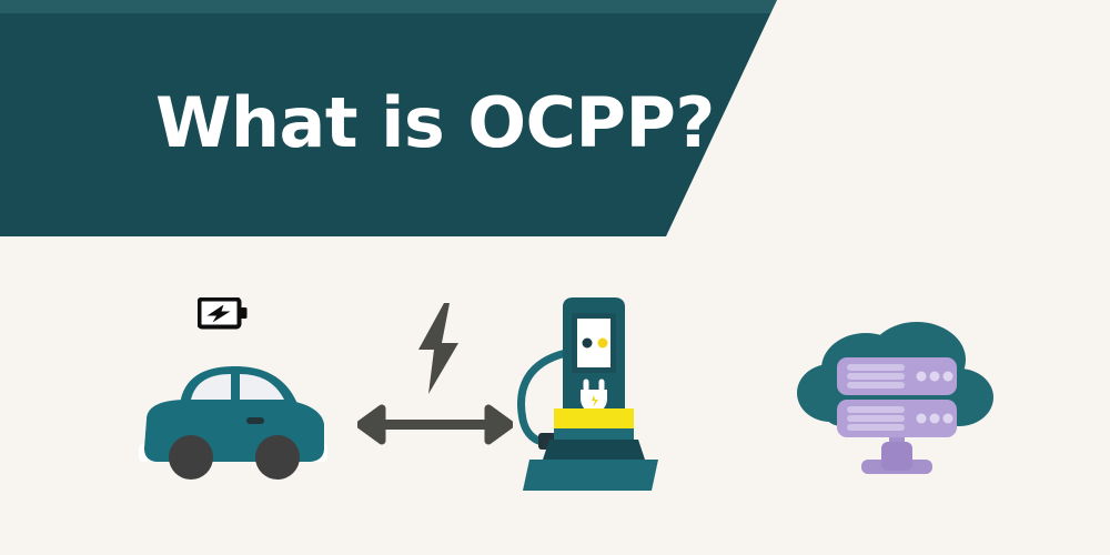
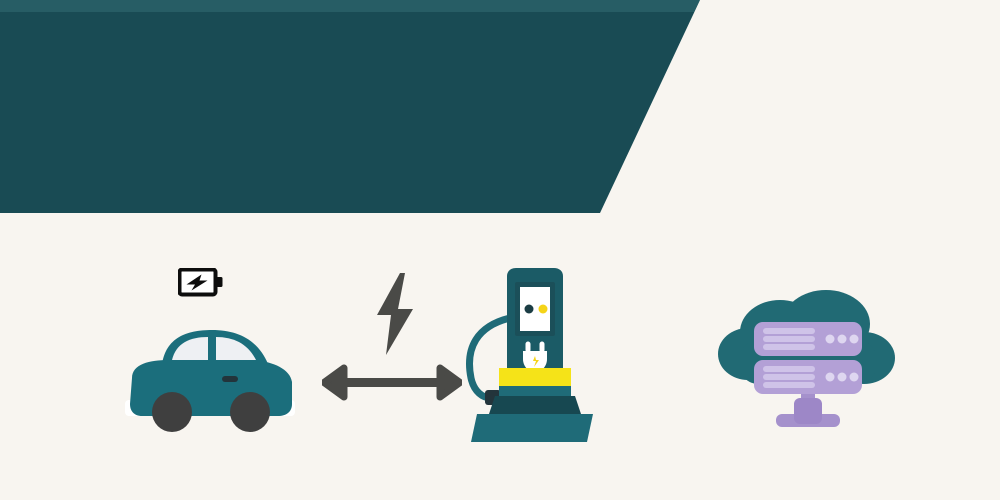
- What is OCPP?
